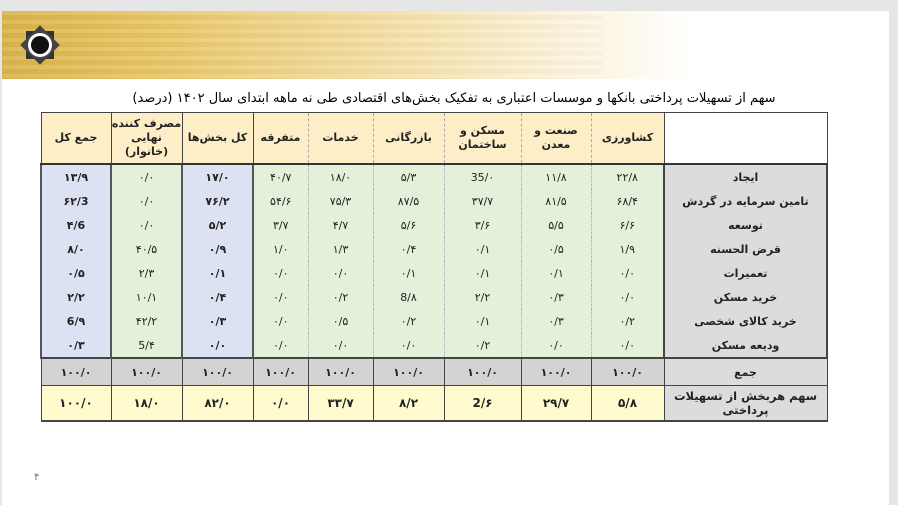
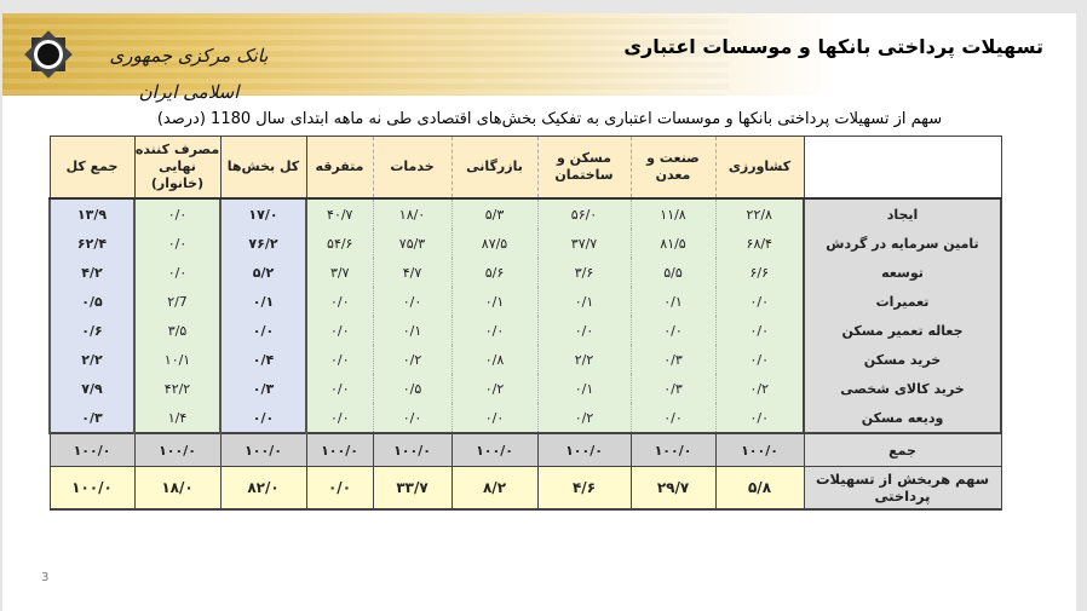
+ بانک مرکزی جمهوری اسلامی ایران
+ تسهیلات پرداختی بانکها و موسسات اعتباری
- سهم از تسهیلات پرداختی بانکها و موسسات اعتباری به تفکیک بخش‌های اقتصادی طی نه ماهه ابتدای سال ۱۴۰۲ (درصد)
+ سهم از تسهیلات پرداختی بانکها و موسسات اعتباری به تفکیک بخش‌های اقتصادی طی نه ماهه ابتدای سال 1180 (درصد)
- ۴
+ 3
  	کشاورزی	صنعت و معدن	مسکن و ساختمان	بازرگانی	خدمات	متفرقه	کل بخش‌ها	مصرف کننده نهایی (خانوار)	جمع کل
- ایجاد	۲۲/۸	۱۱/۸	35/۰	۵/۳	۱۸/۰	۴۰/۷	۱۷/۰	۰/۰	۱۳/۹
+ ایجاد	۲۲/۸	۱۱/۸	۵۶/۰	۵/۳	۱۸/۰	۴۰/۷	۱۷/۰	۰/۰	۱۳/۹
- تامین سرمایه در گردش	۶۸/۴	۸۱/۵	۳۷/۷	۸۷/۵	۷۵/۳	۵۴/۶	۷۶/۲	۰/۰	۶۲/3
+ تامین سرمایه در گردش	۶۸/۴	۸۱/۵	۳۷/۷	۸۷/۵	۷۵/۳	۵۴/۶	۷۶/۲	۰/۰	۶۲/۴
- توسعه	۶/۶	۵/۵	۳/۶	۵/۶	۴/۷	۳/۷	۵/۲	۰/۰	۴/6
+ توسعه	۶/۶	۵/۵	۳/۶	۵/۶	۴/۷	۳/۷	۵/۲	۰/۰	۴/۲
- قرض الحسنه	۱/۹	۰/۵	۰/۱	۰/۴	۱/۳	۱/۰	۰/۹	۴۰/۵	۸/۰
- تعمیرات	۰/۰	۰/۱	۰/۱	۰/۱	۰/۰	۰/۰	۰/۱	۲/۳	۰/۵
+ تعمیرات	۰/۰	۰/۱	۰/۱	۰/۱	۰/۰	۰/۰	۰/۱	۲/7	۰/۵
+ جعاله تعمیر مسکن	۰/۰	۰/۰	۰/۰	۰/۰	۰/۱	۰/۰	۰/۰	۳/۵	۰/۶
- خرید مسکن	۰/۰	۰/۳	۲/۲	8/۸	۰/۲	۰/۰	۰/۴	۱۰/۱	۲/۲
+ خرید مسکن	۰/۰	۰/۳	۲/۲	۰/۸	۰/۲	۰/۰	۰/۴	۱۰/۱	۲/۲
- خرید کالای شخصی	۰/۲	۰/۳	۰/۱	۰/۲	۰/۵	۰/۰	۰/۳	۴۲/۲	6/۹
+ خرید کالای شخصی	۰/۲	۰/۳	۰/۱	۰/۲	۰/۵	۰/۰	۰/۳	۴۲/۲	۷/۹
- ودیعه مسکن	۰/۰	۰/۰	۰/۲	۰/۰	۰/۰	۰/۰	۰/۰	5/۴	۰/۳
+ ودیعه مسکن	۰/۰	۰/۰	۰/۲	۰/۰	۰/۰	۰/۰	۰/۰	۱/۴	۰/۳
  جمع	۱۰۰/۰	۱۰۰/۰	۱۰۰/۰	۱۰۰/۰	۱۰۰/۰	۱۰۰/۰	۱۰۰/۰	۱۰۰/۰	۱۰۰/۰
- سهم هربخش از تسهیلات پرداختی	۵/۸	۲۹/۷	2/۶	۸/۲	۳۳/۷	۰/۰	۸۲/۰	۱۸/۰	۱۰۰/۰
+ سهم هربخش از تسهیلات پرداختی	۵/۸	۲۹/۷	۴/۶	۸/۲	۳۳/۷	۰/۰	۸۲/۰	۱۸/۰	۱۰۰/۰
